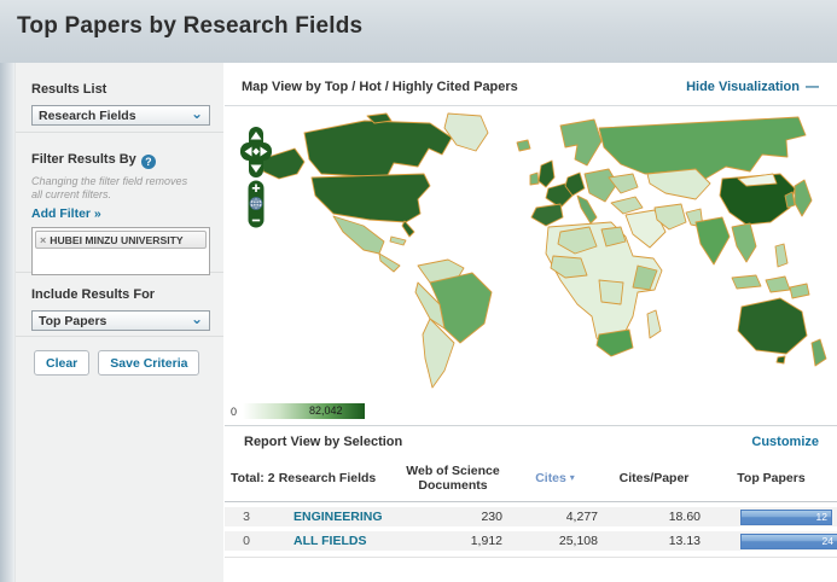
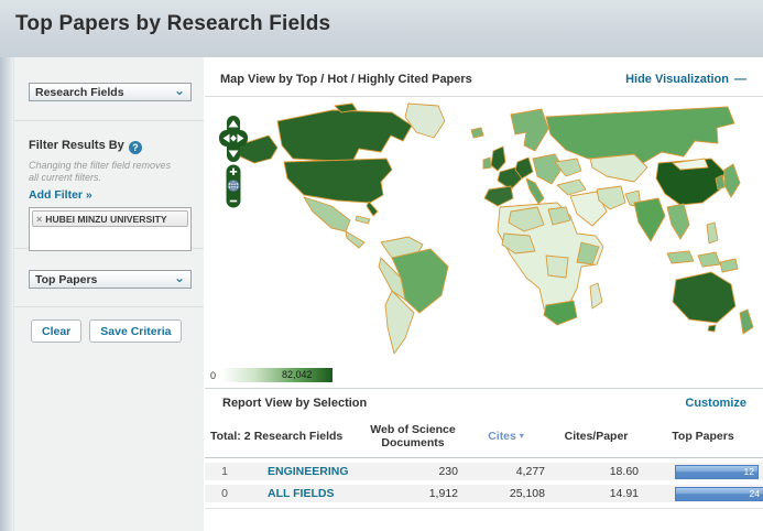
  Top Papers by Research Fields
- Results List
  Research Fields
  ⌄
  Filter Results By ?
  Changing the filter field removes all current filters.
  Add Filter »
  ×
  HUBEI MINZU UNIVERSITY
- Include Results For
  Top Papers
  ⌄
  Clear
  Save Criteria
  Map View by Top / Hot / Highly Cited Papers
  Hide Visualization —
  0
  82,042
  Report View by Selection
  Customize
  Total
  Research Fields
  Web of Science Documents
  Cites ▾
  Cites/Paper
  Top Papers
- 3
+ 1
  ENGINEERING
  230
  4,277
  18.60
  12
  0
  ALL FIELDS
  1,912
  25,108
- 13.13
+ 14.91
  24
